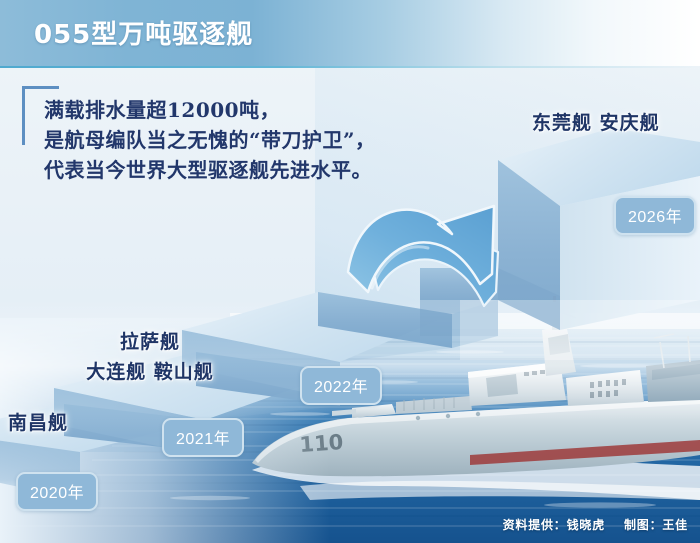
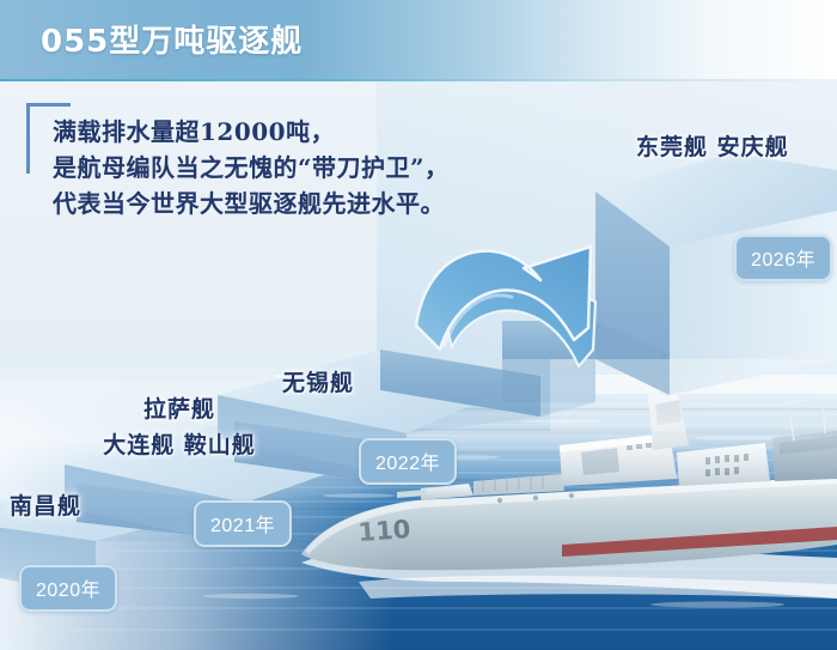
  南昌舰
  拉萨舰
  大连舰 鞍山舰
+ 无锡舰
  东莞舰 安庆舰
  2020年
  2021年
  2022年
  2026年
  055型万吨驱逐舰
  满载排水量超12000吨，
  是航母编队当之无愧的“带刀护卫”，
  代表当今世界大型驱逐舰先进水平。
- 资料提供：钱晓虎 制图：王佳
